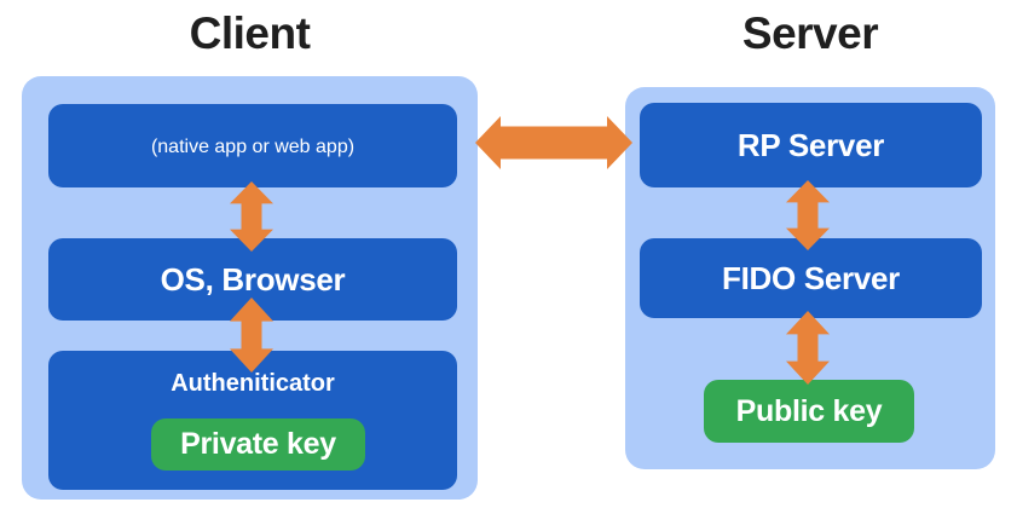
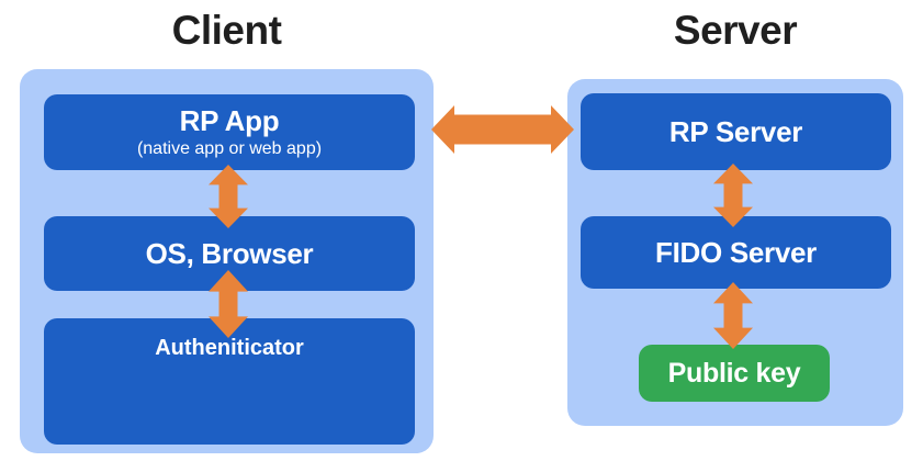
  Client
  Server
+ RP App
  (native app or web app)
  OS, Browser
  Autheniticator
- Private key
  RP Server
  FIDO Server
  Public key
